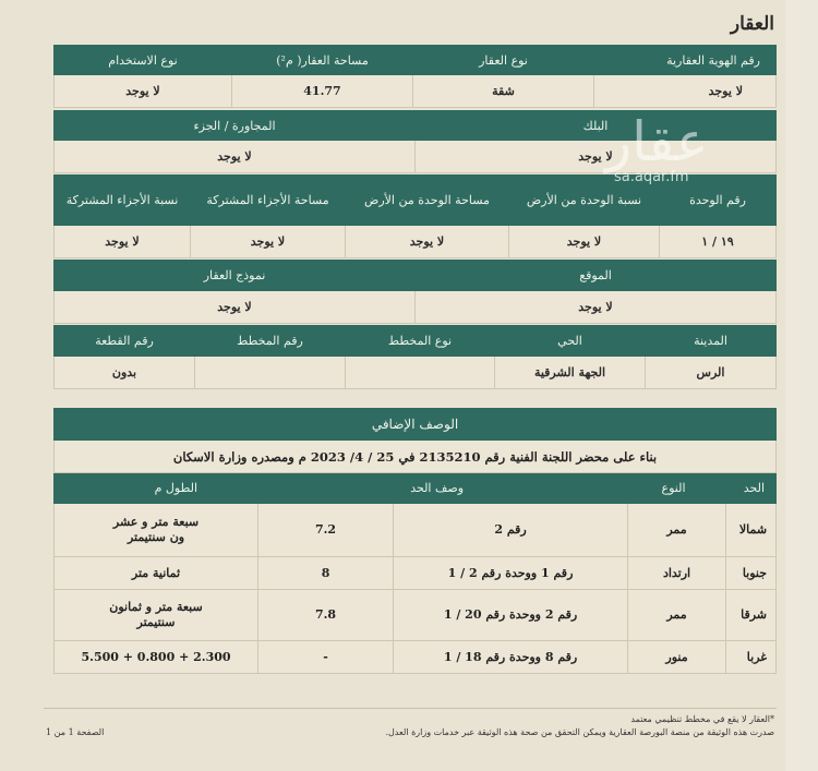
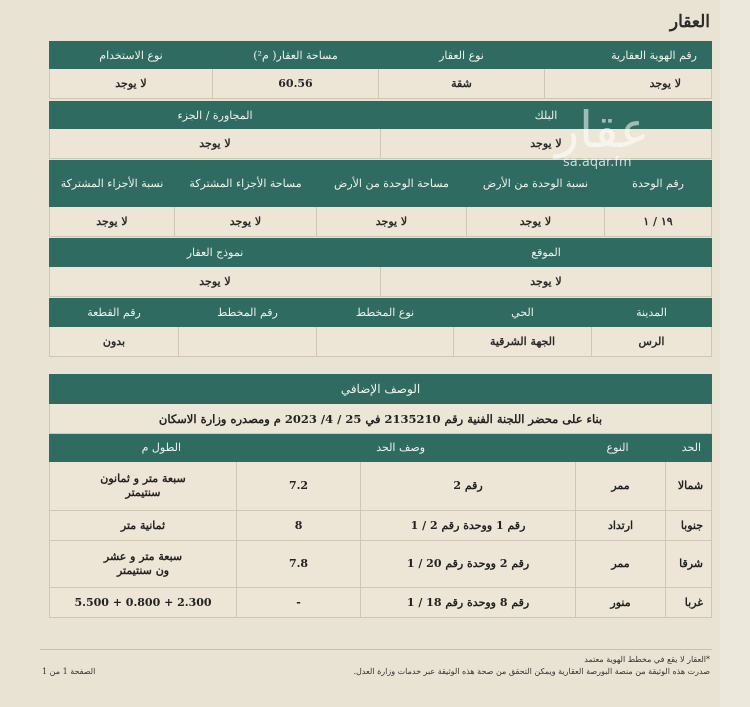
  العقار
  رقم الهوية العقارية	نوع العقار	مساحة العقار( م²)	نوع الاستخدام
- لا يوجد	شقة	41.77	لا يوجد
+ لا يوجد	شقة	60.56	لا يوجد
  البلك	المجاورة / الجزء
  لا يوجد	لا يوجد
  رقم الوحدة	نسبة الوحدة من الأرض	مساحة الوحدة من الأرض	مساحة الأجزاء المشتركة	نسبة الأجزاء المشتركة
  ١٩ / ١	لا يوجد	لا يوجد	لا يوجد	لا يوجد
  الموقع	نموذج العقار
  لا يوجد	لا يوجد
  المدينة	الحي	نوع المخطط	رقم المخطط	رقم القطعة
  الرس	الجهة الشرقية			بدون
  الوصف الإضافي
  بناء على محضر اللجنة الفنية رقم 2135210 في 25 / 4/ 2023 م ومصدره وزارة الاسكان
  الحد	النوع	وصف الحد	الطول م
- شمالا	ممر	رقم 2	7.2	سبعة متر و عشر ون سنتيمتر
+ شمالا	ممر	رقم 2	7.2	سبعة متر و ثمانون سنتيمتر
  جنوبا	ارتداد	رقم 1 ووحدة رقم 2 / 1	8	ثمانية متر
- شرقا	ممر	رقم 2 ووحدة رقم 20 / 1	7.8	سبعة متر و ثمانون سنتيمتر
+ شرقا	ممر	رقم 2 ووحدة رقم 20 / 1	7.8	سبعة متر و عشر ون سنتيمتر
  غربا	منور	رقم 8 ووحدة رقم 18 / 1	-	5.500 + 0.800 + 2.300
  عقار
  sa.aqar.fm
- *العقار لا يقع في مخطط تنظيمي معتمد
+ *العقار لا يقع في مخطط الهوية معتمد
  صدرت هذه الوثيقة من منصة البورصة العقارية ويمكن التحقق من صحة هذه الوثيقة عبر خدمات وزارة العدل.
  الصفحة 1 من 1
